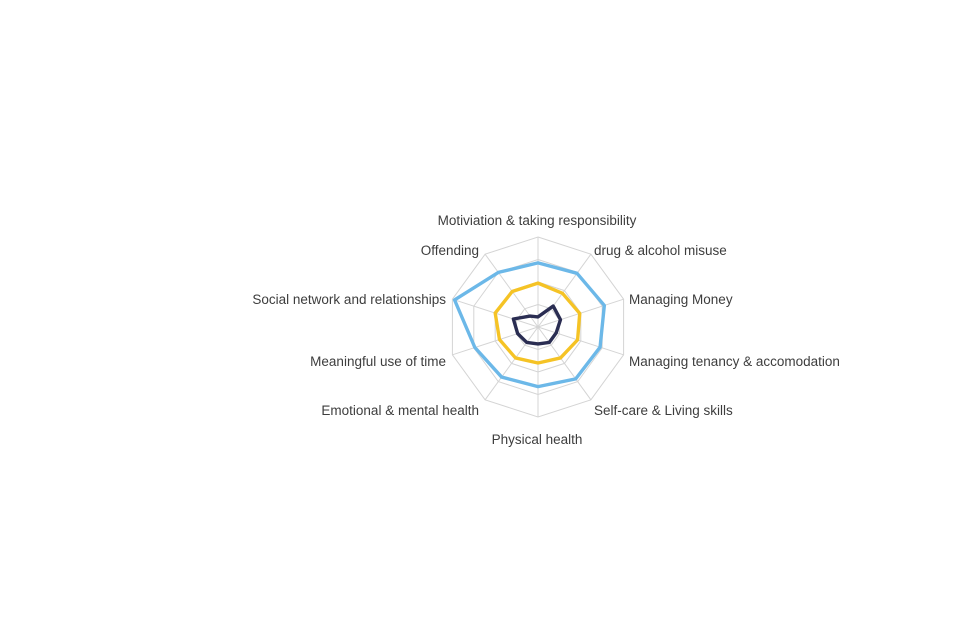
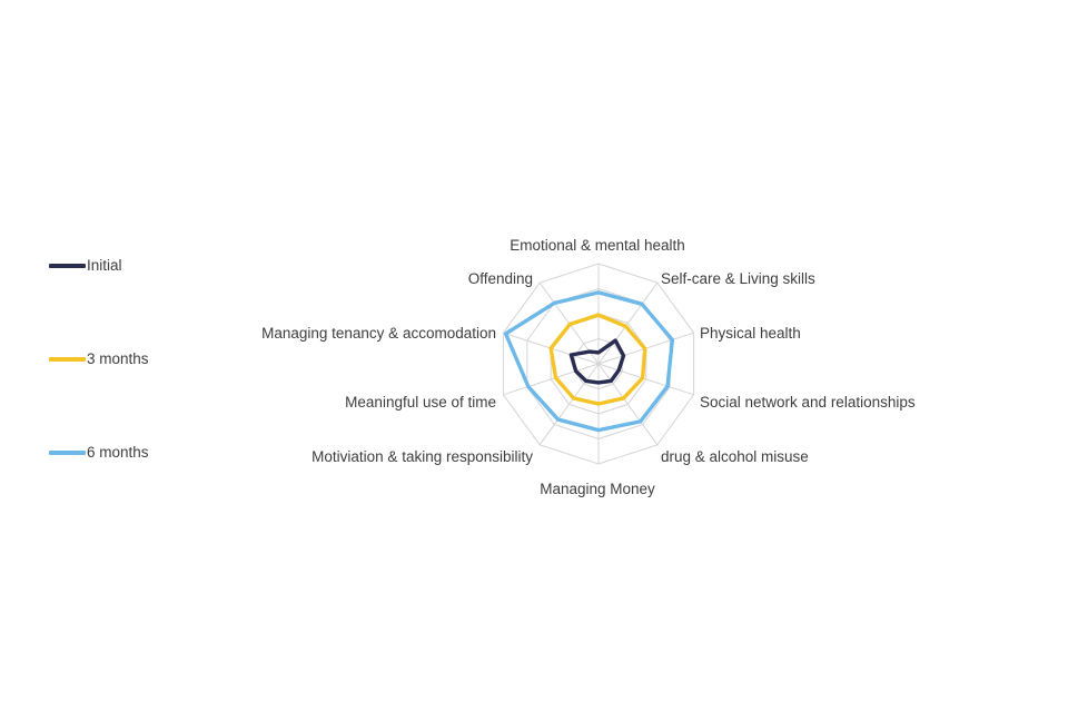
+ Initial
+ 3 months
+ 6 months
- Motiviation & taking responsibility
+ Emotional & mental health
- drug & alcohol misuse
+ Self-care & Living skills
- Managing Money
+ Physical health
- Managing tenancy & accomodation
+ Social network and relationships
- Self-care & Living skills
+ drug & alcohol misuse
- Physical health
+ Managing Money
- Emotional & mental health
+ Motiviation & taking responsibility
  Meaningful use of time
- Social network and relationships
+ Managing tenancy & accomodation
  Offending
